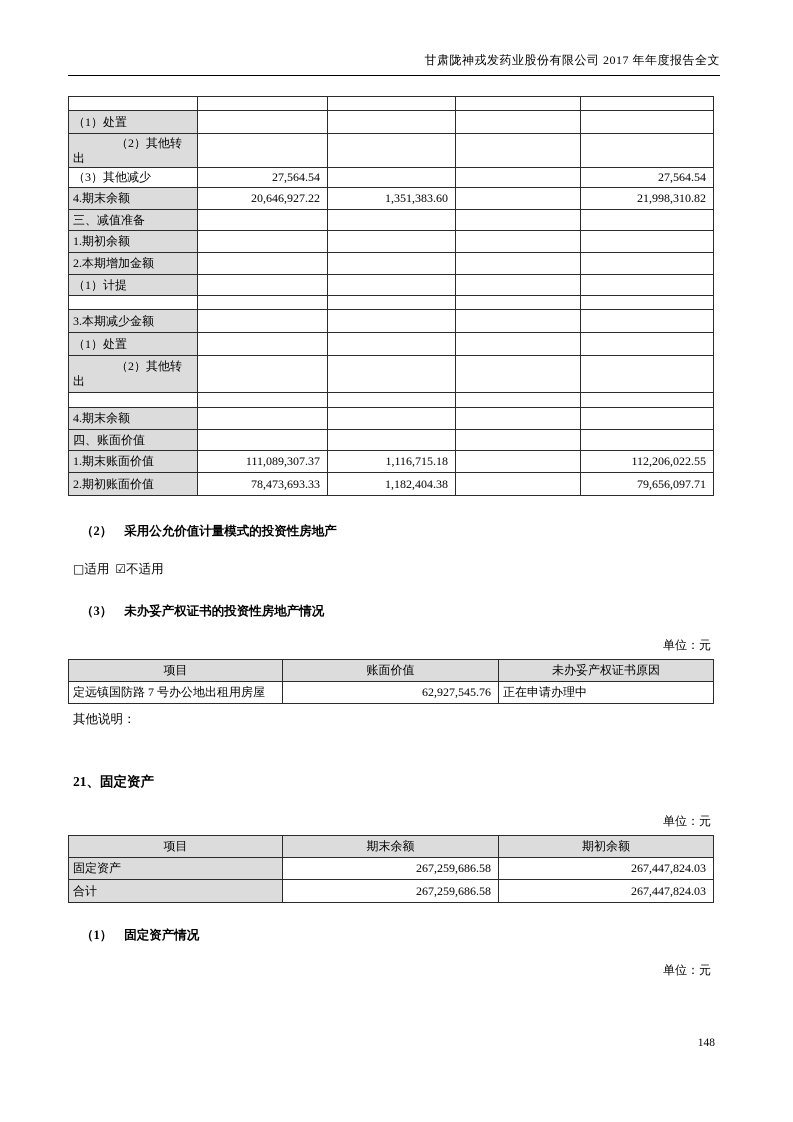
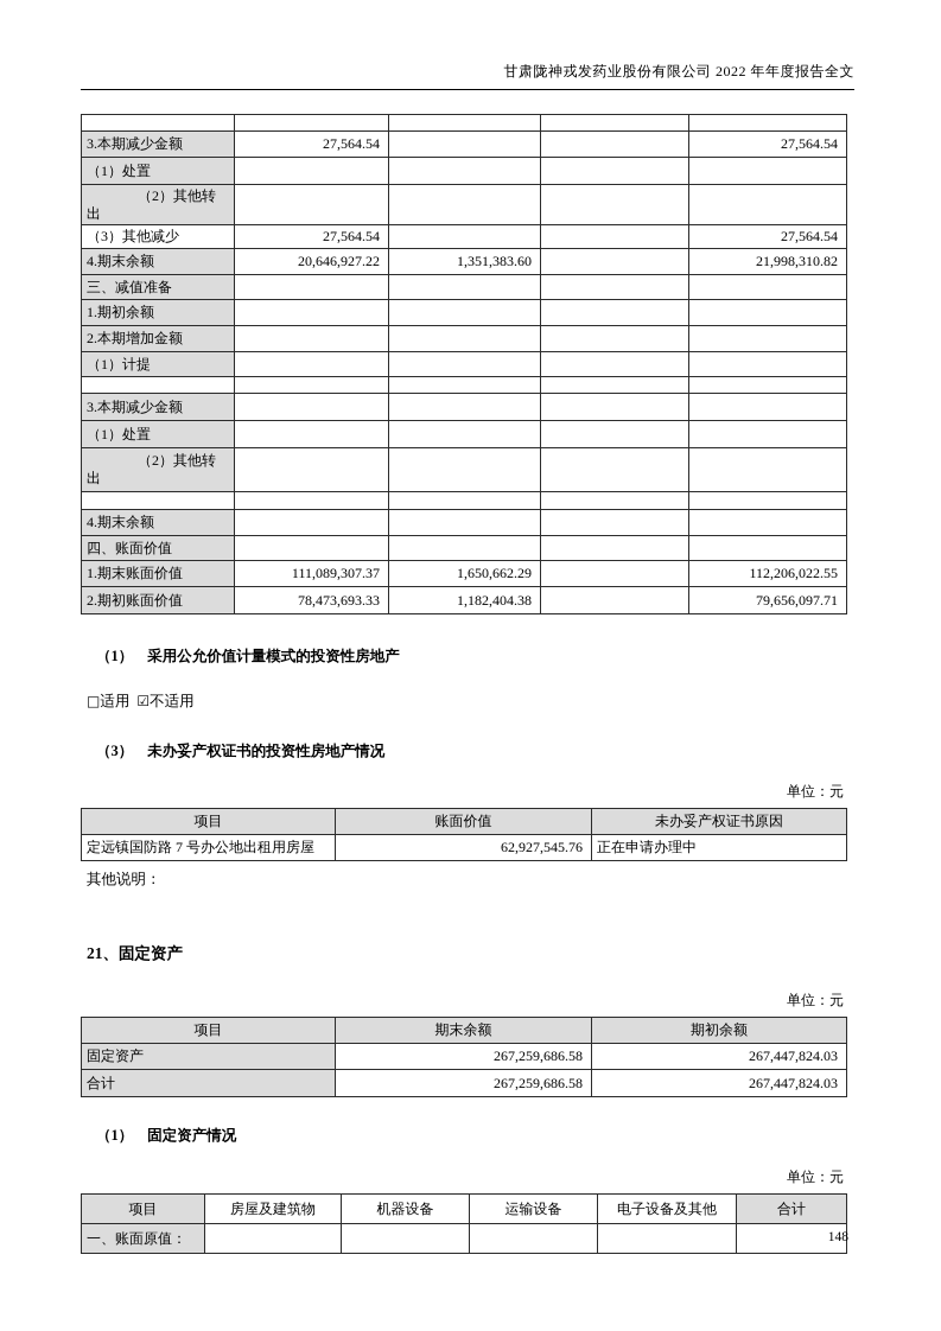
- 甘肃陇神戎发药业股份有限公司 2017 年年度报告全文
+ 甘肃陇神戎发药业股份有限公司 2022 年年度报告全文
+ 3.本期减少金额	27,564.54			27,564.54
  （1）处置
  （2）其他转出
  （3）其他减少	27,564.54			27,564.54
  4.期末余额	20,646,927.22	1,351,383.60		21,998,310.82
  三、减值准备
  1.期初余额
  2.本期增加金额
  （1）计提
  3.本期减少金额
  （1）处置
  （2）其他转出
  4.期末余额
  四、账面价值
- 1.期末账面价值	111,089,307.37	1,116,715.18		112,206,022.55
+ 1.期末账面价值	111,089,307.37	1,650,662.29		112,206,022.55
  2.期初账面价值	78,473,693.33	1,182,404.38		79,656,097.71
- （2） 采用公允价值计量模式的投资性房地产
+ （1） 采用公允价值计量模式的投资性房地产
  □适用 ☑不适用
  （3） 未办妥产权证书的投资性房地产情况
  单位：元
  项目	账面价值	未办妥产权证书原因
  定远镇国防路 7 号办公地出租用房屋	62,927,545.76	正在申请办理中
  其他说明：
  21、固定资产
  单位：元
  项目	期末余额	期初余额
  固定资产	267,259,686.58	267,447,824.03
  合计	267,259,686.58	267,447,824.03
  （1） 固定资产情况
  单位：元
+ 项目	房屋及建筑物	机器设备	运输设备	电子设备及其他	合计
+ 一、账面原值：
  148
